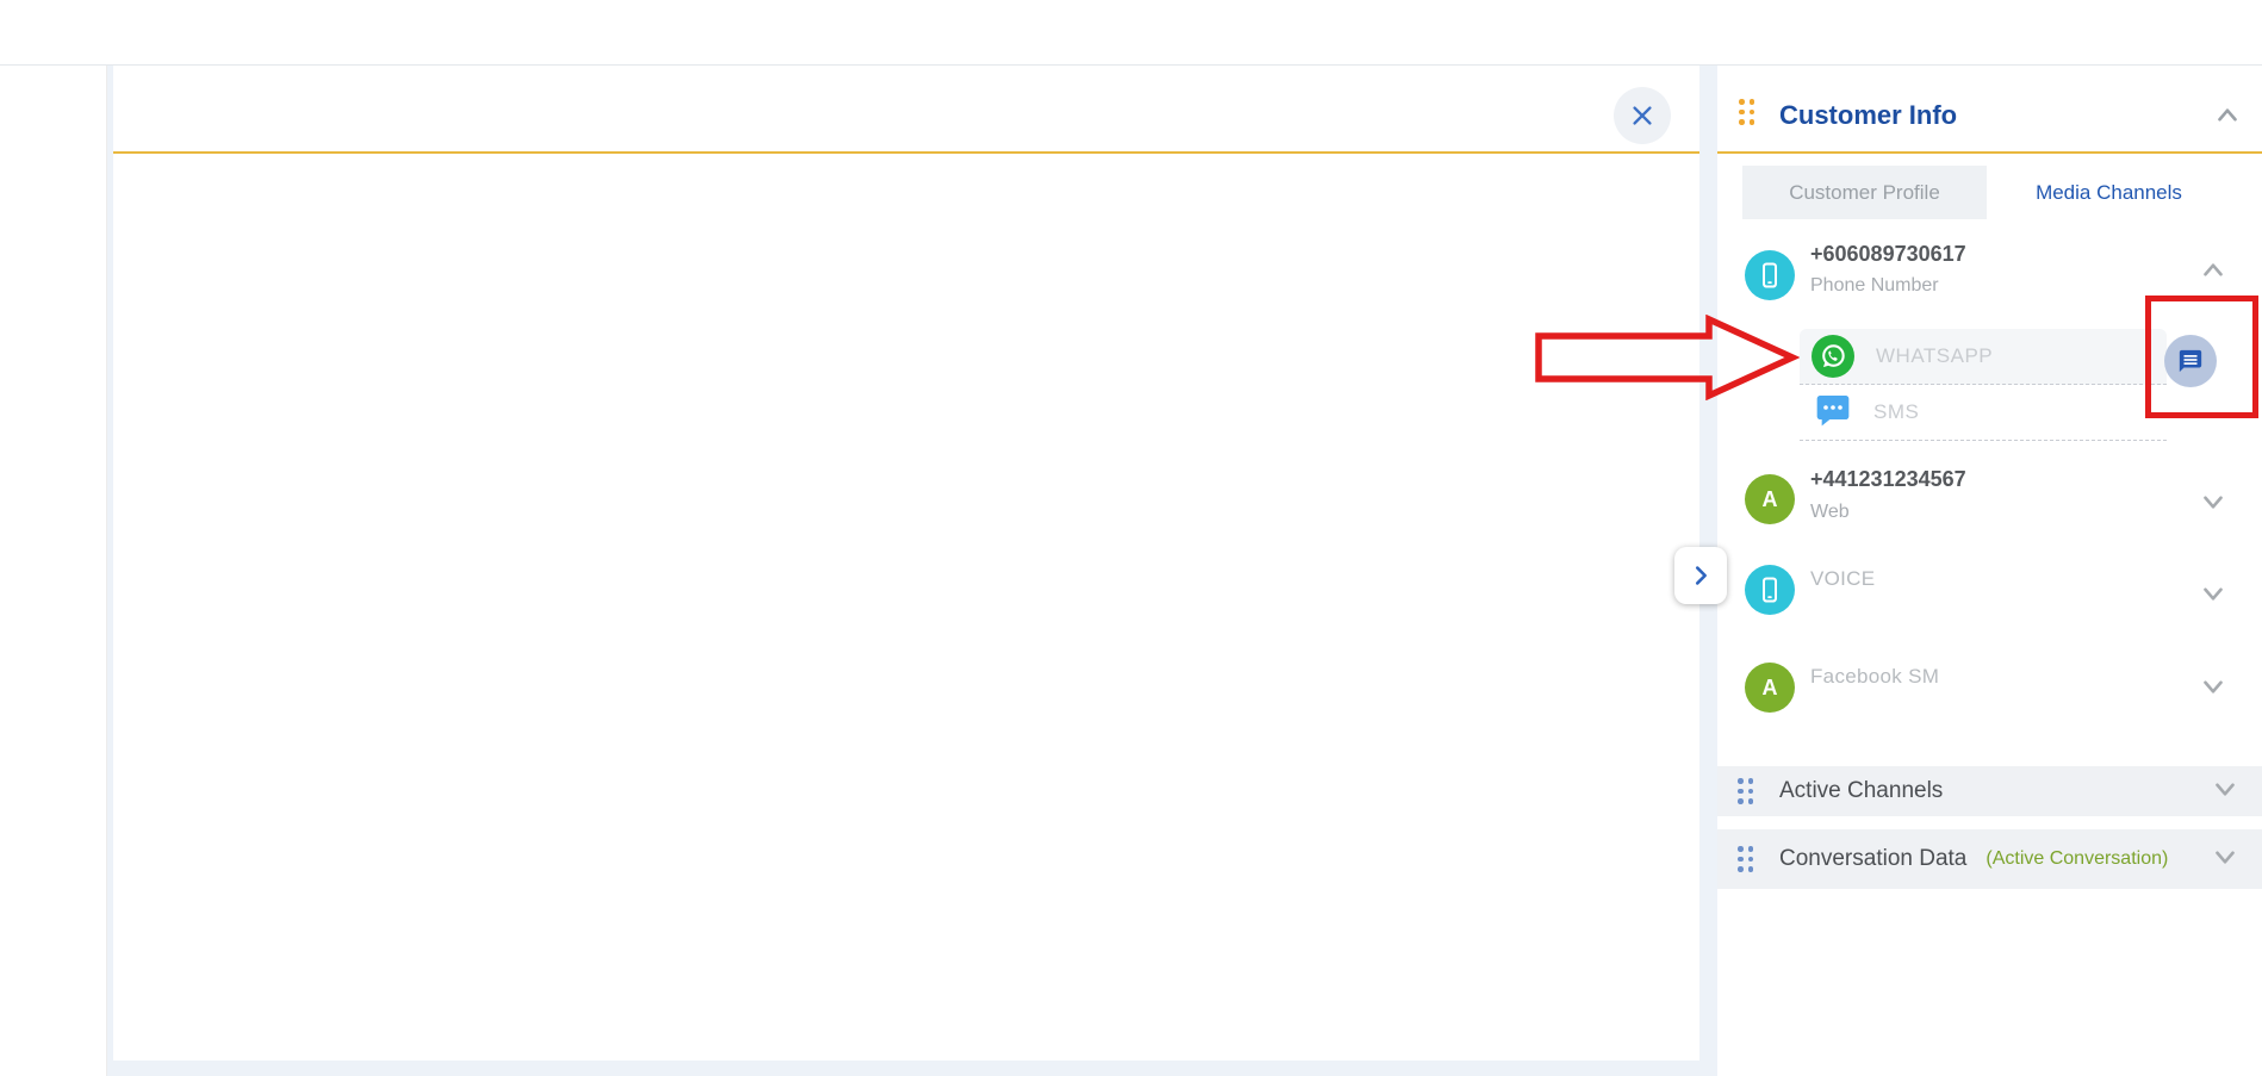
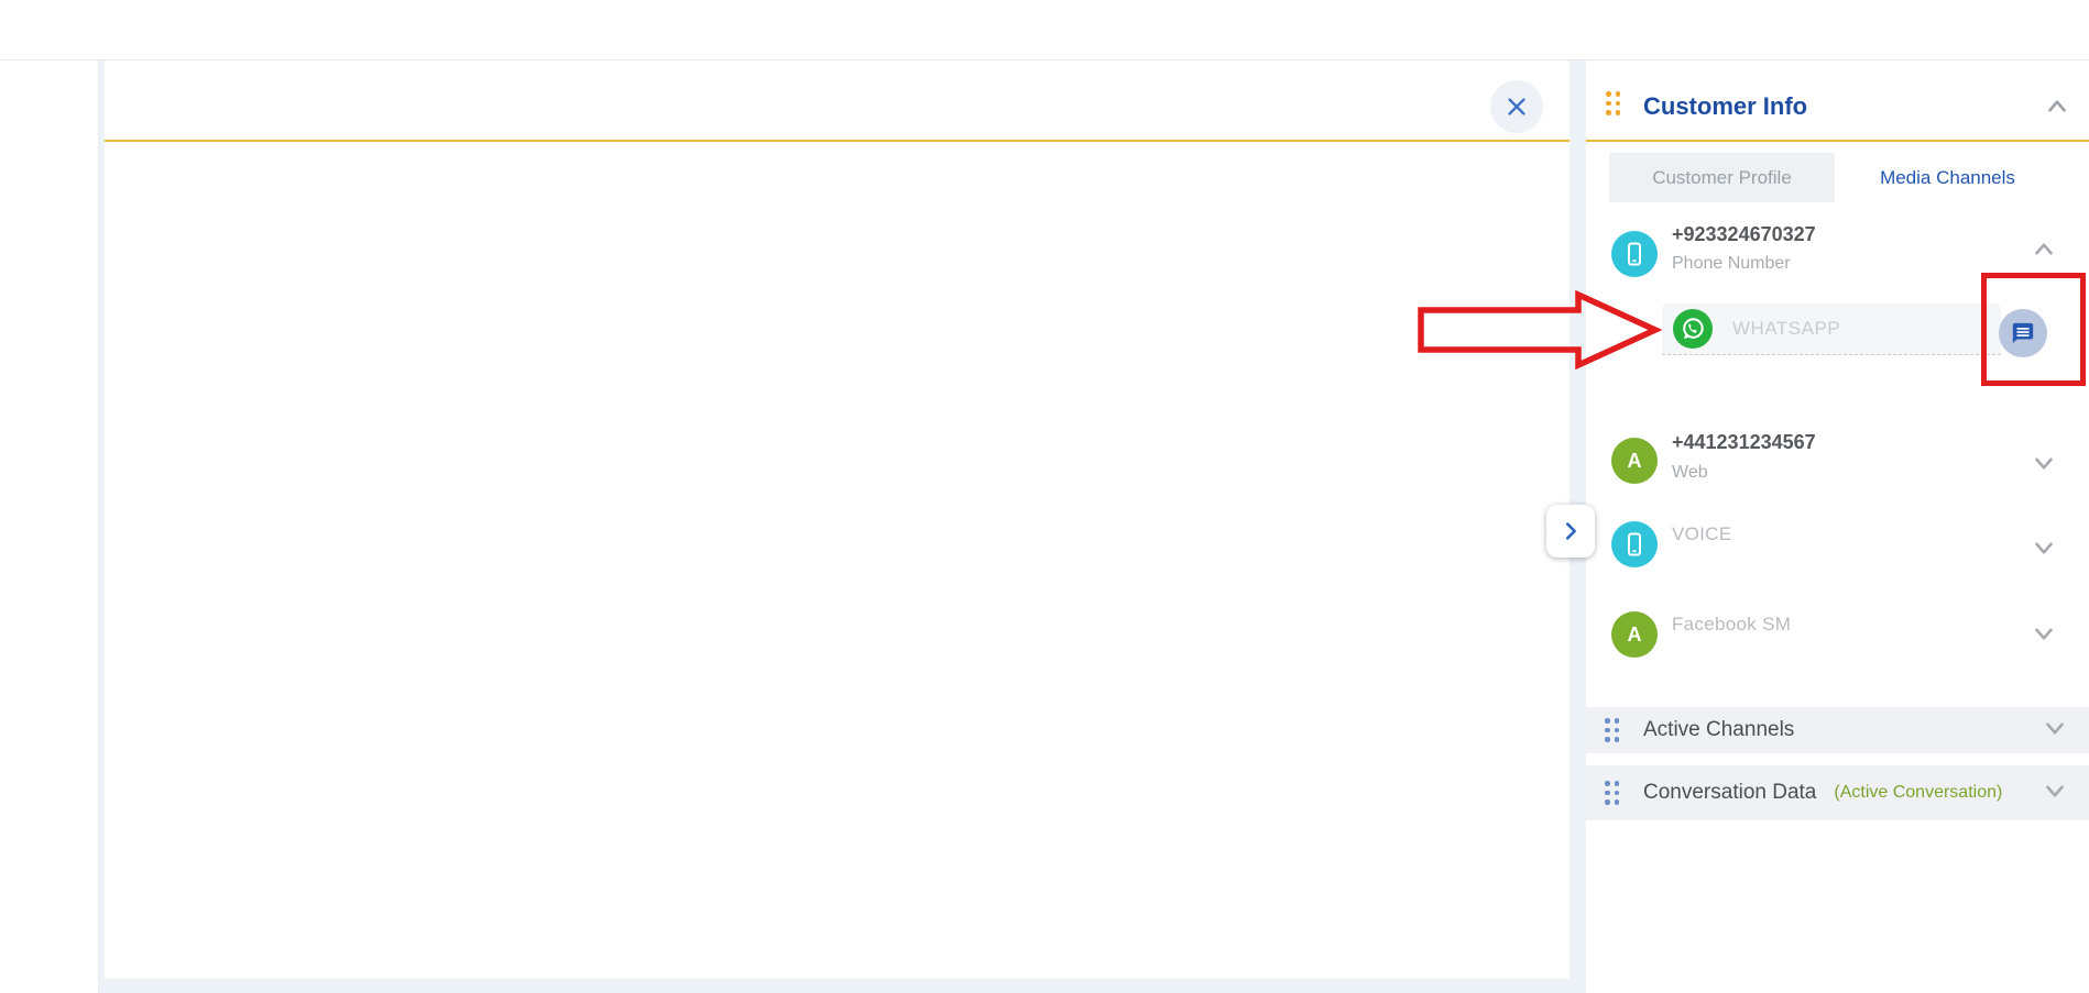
  Customer Info
  Customer Profile
  Media Channels
- +606089730617
+ +923324670327
  Phone Number
  WHATSAPP
- SMS
  A
  +441231234567
  Web
  VOICE
  A
  Facebook SM
  Active Channels
  Conversation Data
  (Active Conversation)
